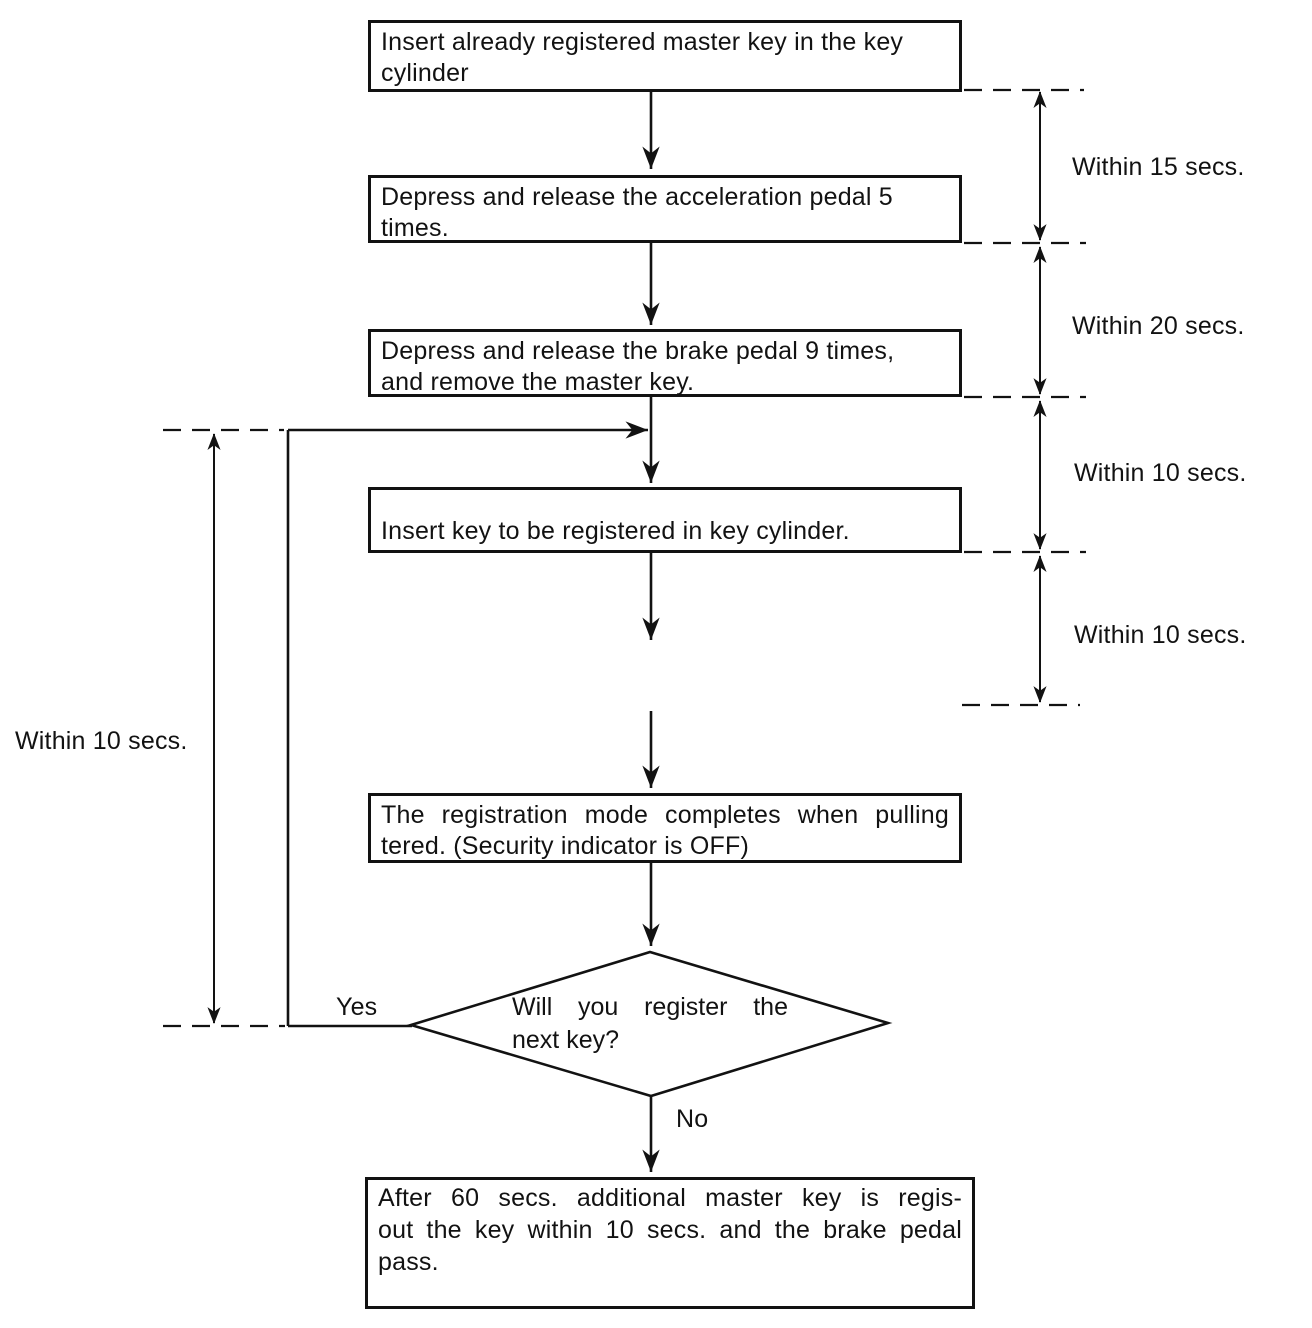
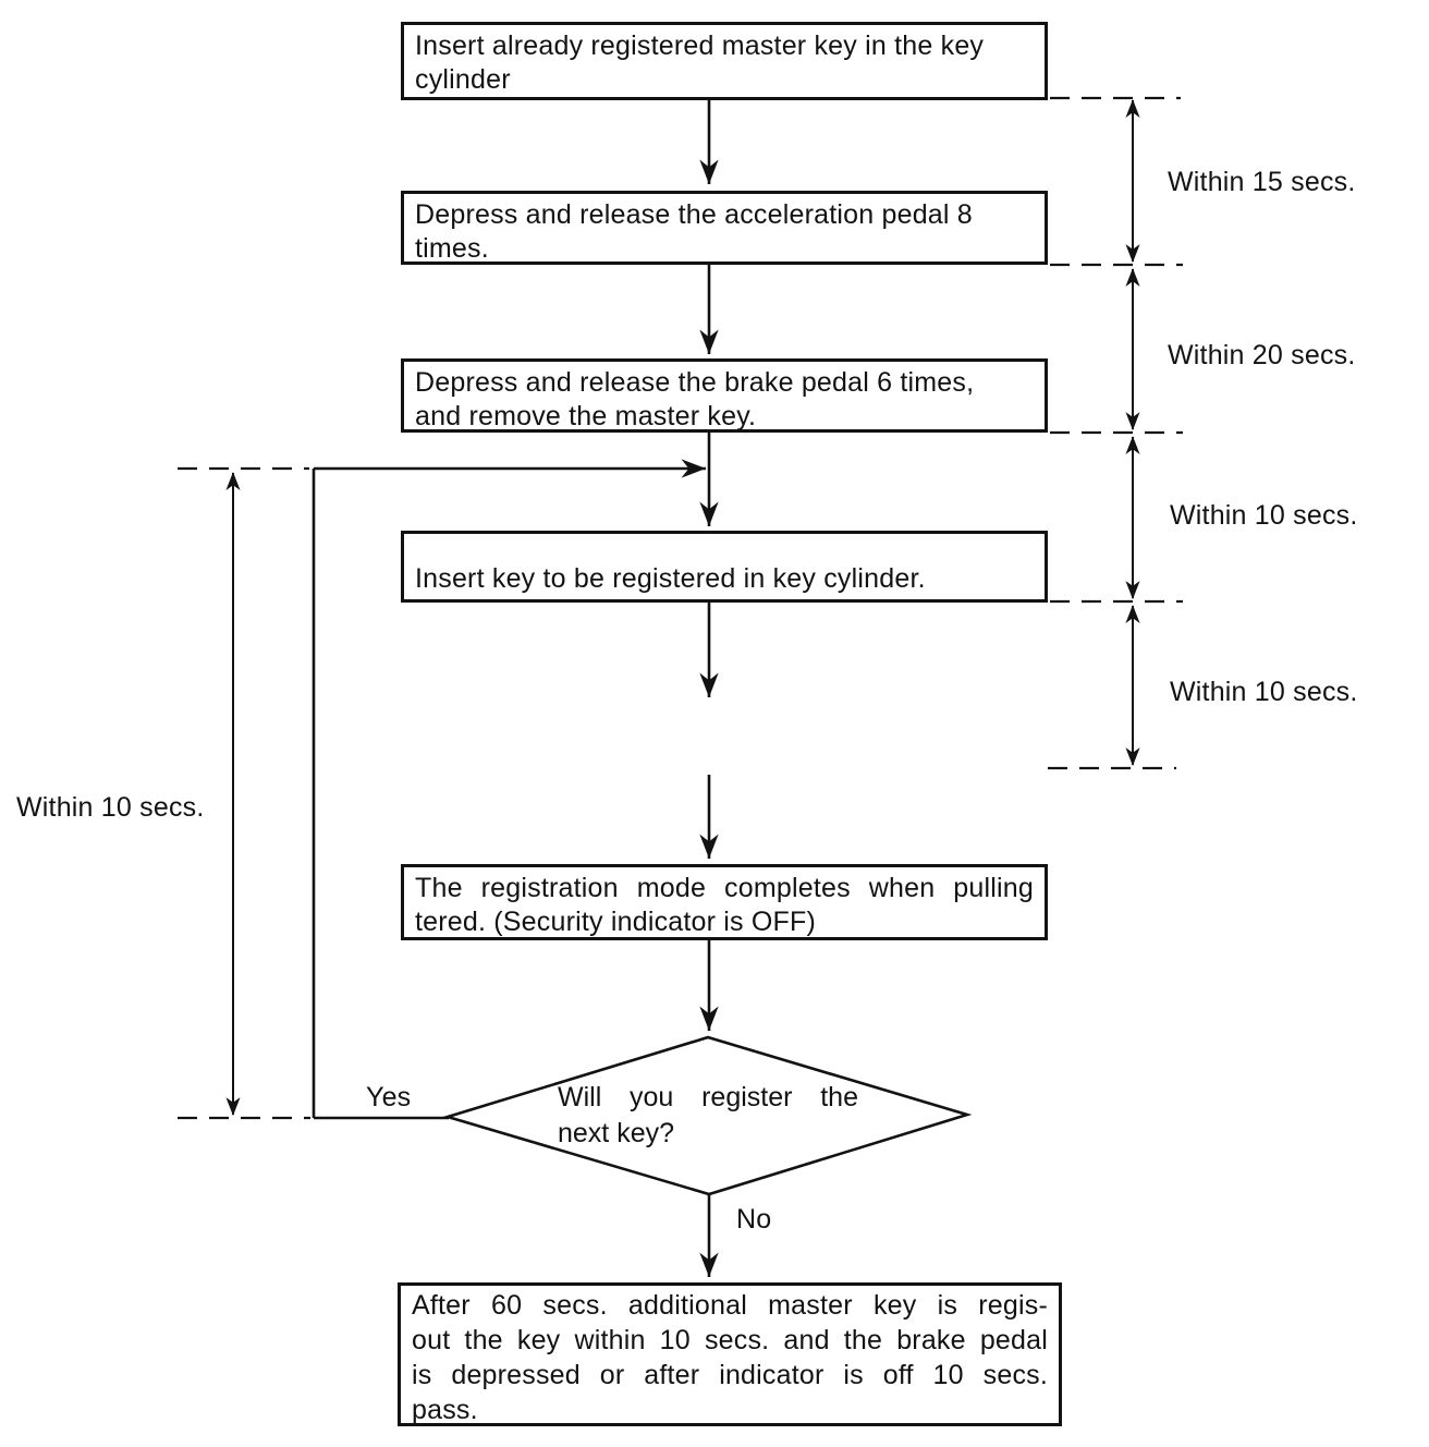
  Insert already registered master key in the key
  cylinder
- Depress and release the acceleration pedal 5
+ Depress and release the acceleration pedal 8
  times.
- Depress and release the brake pedal 9 times,
+ Depress and release the brake pedal 6 times,
  and remove the master key.
  Insert key to be registered in key cylinder.
  The registration mode completes when pulling
  tered. (Security indicator is OFF)
  After 60 secs. additional master key is regis-
  out the key within 10 secs. and the brake pedal
+ is depressed or after indicator is off 10 secs.
  pass.
  Will you register the
  next key?
  Yes
  No
  Within 15 secs.
  Within 20 secs.
  Within 10 secs.
  Within 10 secs.
  Within 10 secs.
